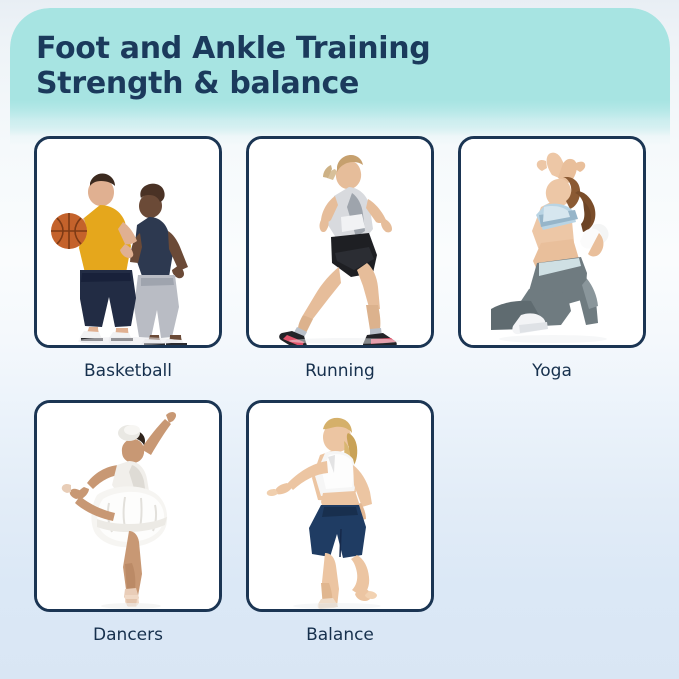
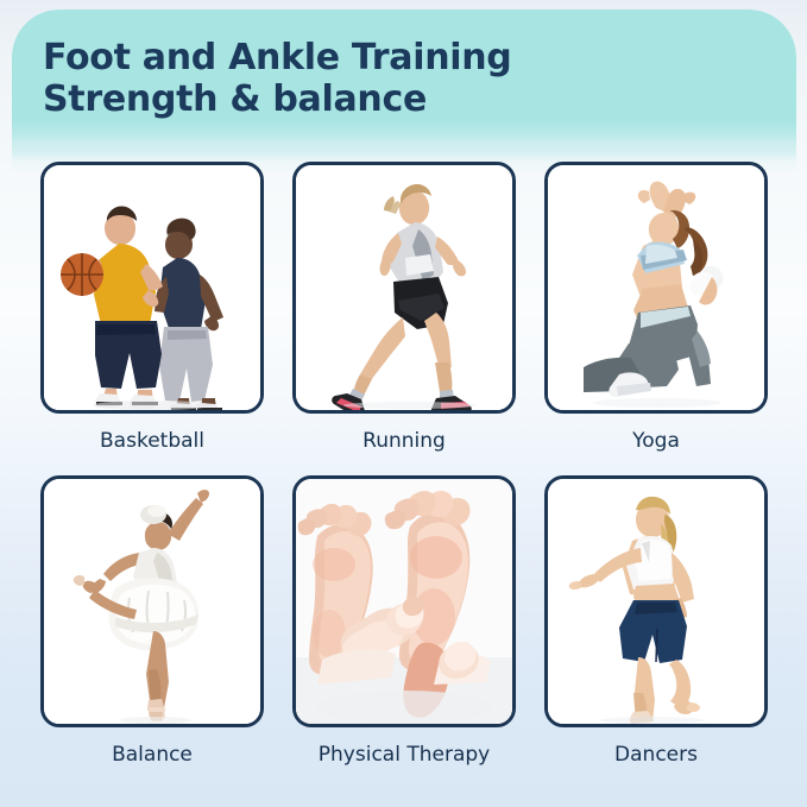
  Foot and Ankle Training
  Strength & balance
  Basketball
  Running
  Yoga
- Dancers
+ Balance
+ Physical Therapy
- Balance
+ Dancers
